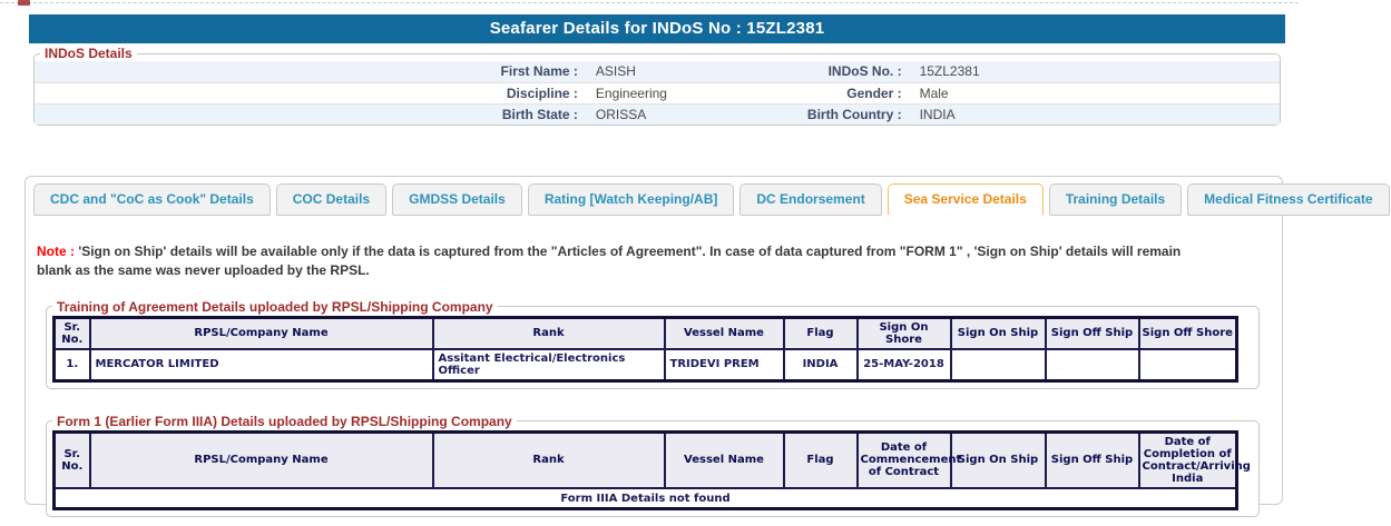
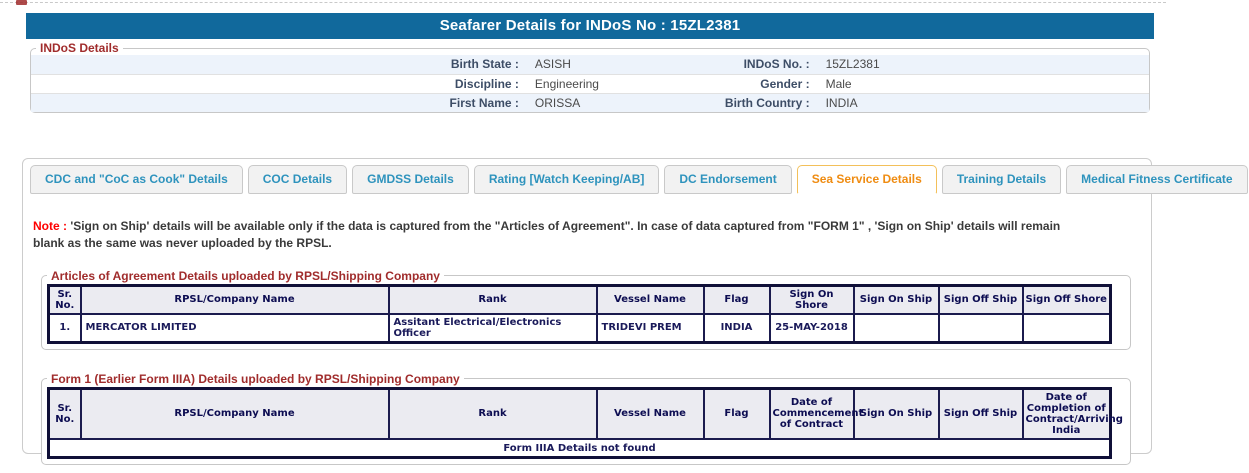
  Seafarer Details for INDoS No : 15ZL2381
  INDoS Details
- First Name :	ASISH	INDoS No. :	15ZL2381
+ Birth State :	ASISH	INDoS No. :	15ZL2381
  Discipline :	Engineering	Gender :	Male
- Birth State :	ORISSA	Birth Country :	INDIA
+ First Name :	ORISSA	Birth Country :	INDIA
  CDC and "CoC as Cook" Details
  COC Details
  GMDSS Details
  Rating [Watch Keeping/AB]
  DC Endorsement
  Sea Service Details
  Training Details
  Medical Fitness Certificate
  Note : 'Sign on Ship' details will be available only if the data is captured from the "Articles of Agreement". In case of data captured from "FORM 1" , 'Sign on Ship' details will remain blank as the same was never uploaded by the RPSL.
- Training of Agreement Details uploaded by RPSL/Shipping Company
+ Articles of Agreement Details uploaded by RPSL/Shipping Company
  Sr. No.	RPSL/Company Name	Rank	Vessel Name	Flag	Sign On Shore	Sign On Ship	Sign Off Ship	Sign Off Shore
  1.	MERCATOR LIMITED	Assitant Electrical/Electronics Officer	TRIDEVI PREM	INDIA	25-MAY-2018
  Form 1 (Earlier Form IIIA) Details uploaded by RPSL/Shipping Company
  Sr. No.	RPSL/Company Name	Rank	Vessel Name	Flag	Date of Commencemen of Contract	Sign On Ship	Sign Off Ship	Date of Completion of Contract/Arriving India
  Form IIIA Details not found
